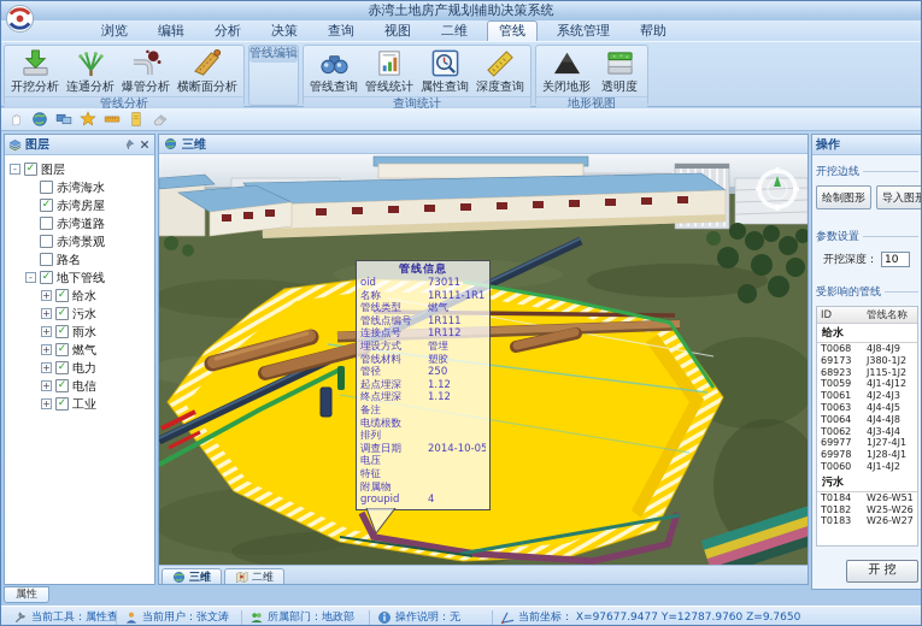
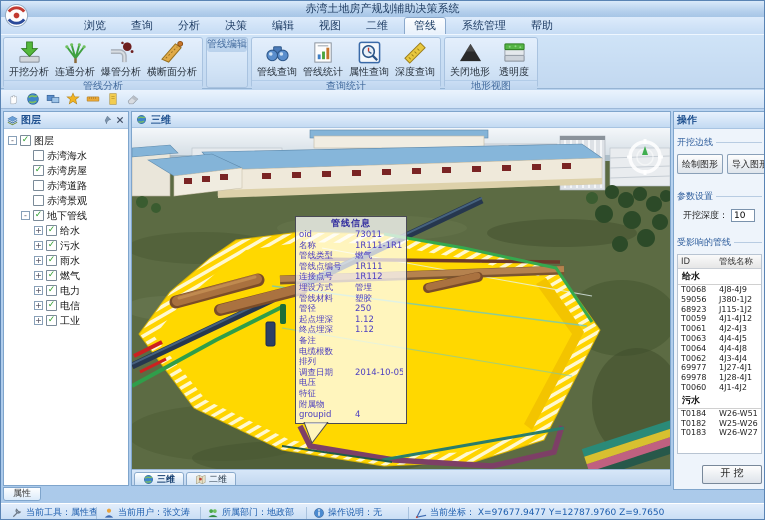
  赤湾土地房产规划辅助决策系统
  浏览
- 编辑
+ 查询
  分析
  决策
- 查询
+ 编辑
  视图
  二维
  管线
  系统管理
  帮助
  开挖分析
  连通分析
  爆管分析
  横断面分析
  管线分析
  管线编辑
  管线查询
  管线统计
  属性查询
  深度查询
  查询统计
  关闭地形
  透明度
  地形视图
  图层
  -
  ✓
  图层
  赤湾海水
  ✓
  赤湾房屋
  赤湾道路
  赤湾景观
- 路名
  -
  ✓
  地下管线
  +
  ✓
  给水
  +
  ✓
  污水
  +
  ✓
  雨水
  +
  ✓
  燃气
  +
  ✓
  电力
  +
  ✓
  电信
  +
  ✓
  工业
  属性
  三维
  管线信息
  oid
  73011
  名称
  1R111-1R1
  管线类型
  燃气
  管线点编号
  1R111
  连接点号
  1R112
  埋设方式
  管埋
  管线材料
  塑胶
  管径
  250
  起点埋深
  1.12
  终点埋深
  1.12
  备注
  电缆根数
  排列
  调查日期
  2014-10-05
  电压
  特征
  附属物
  groupid
  4
  三维
  二维
  操作
  开挖边线
  绘制图形
  导入图形
  参数设置
  开挖深度：
  10
  受影响的管线
  ID
  管线名称
  给水
  T0068
  4J8-4J9
- 69173
+ 59056
  J380-1J2
  68923
  J115-1J2
  T0059
  4J1-4J12
  T0061
  4J2-4J3
  T0063
  4J4-4J5
  T0064
  4J4-4J8
  T0062
  4J3-4J4
  69977
  1J27-4J1
  69978
  1J28-4J1
  T0060
  4J1-4J2
  污水
  T0184
  W26-W51
  T0182
  W25-W26
  T0183
  W26-W27
  开 挖
  当前工具：属性查
  当前用户：张文涛
  所属部门：地政部
  操作说明：无
  当前坐标： X=97677.9477 Y=12787.9760 Z=9.7650
